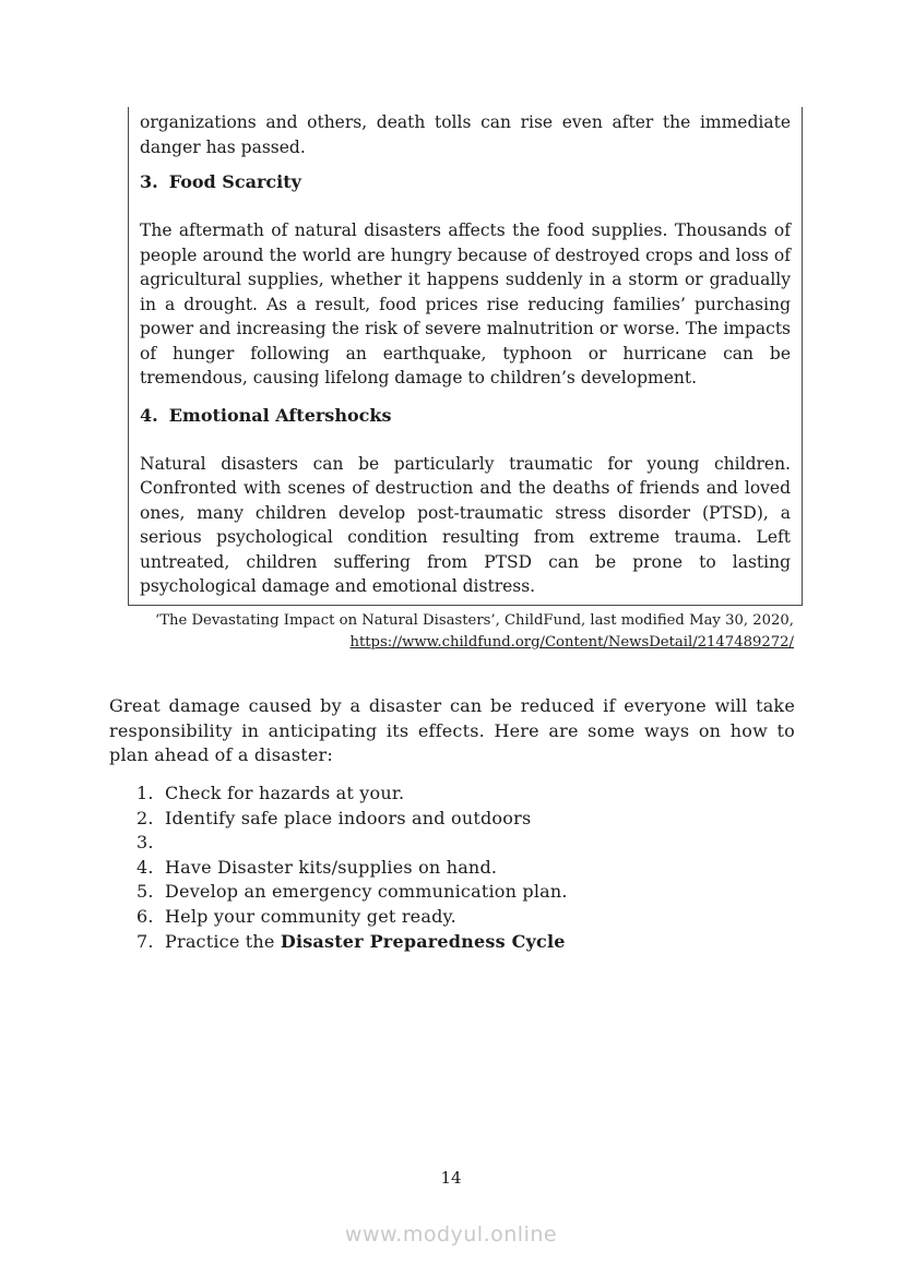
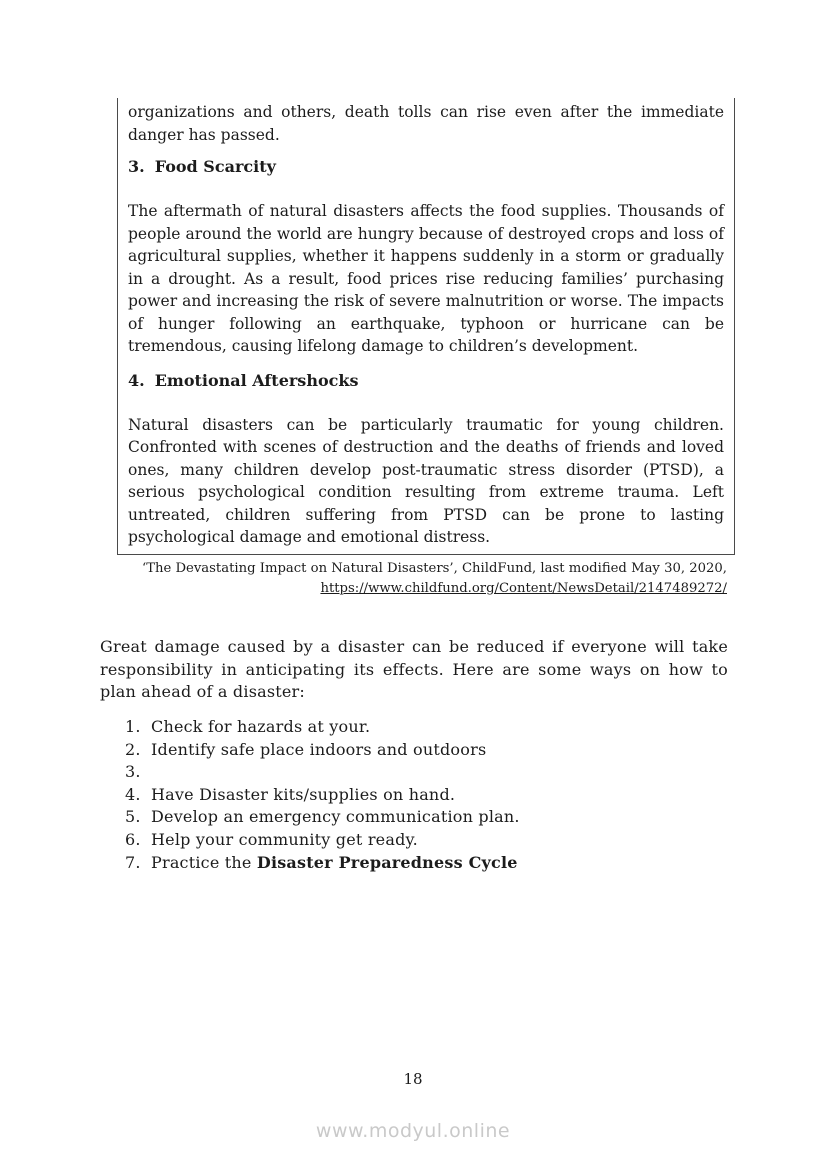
  organizations and others, death tolls can rise even after the immediate danger has passed.
  3.
  Food Scarcity
  The aftermath of natural disasters affects the food supplies. Thousands of people around the world are hungry because of destroyed crops and loss of agricultural supplies, whether it happens suddenly in a storm or gradually in a drought. As a result, food prices rise reducing families’ purchasing power and increasing the risk of severe malnutrition or worse. The impacts of hunger following an earthquake, typhoon or hurricane can be tremendous, causing lifelong damage to children’s development.
  4.
  Emotional Aftershocks
  Natural disasters can be particularly traumatic for young children. Confronted with scenes of destruction and the deaths of friends and loved ones, many children develop post-traumatic stress disorder (PTSD), a serious psychological condition resulting from extreme trauma. Left untreated, children suffering from PTSD can be prone to lasting psychological damage and emotional distress.
  ‘The Devastating Impact on Natural Disasters’, ChildFund, last modified May 30, 2020,
  https://www.childfund.org/Content/NewsDetail/2147489272/
  Great damage caused by a disaster can be reduced if everyone will take responsibility in anticipating its effects. Here are some ways on how to plan ahead of a disaster:
  1.
  Check for hazards at your.
  2.
  Identify safe place indoors and outdoors
  3.
  4.
  Have Disaster kits/supplies on hand.
  5.
  Develop an emergency communication plan.
  6.
  Help your community get ready.
  7.
  Practice the Disaster Preparedness Cycle
- 14
+ 18
  www.modyul.online
